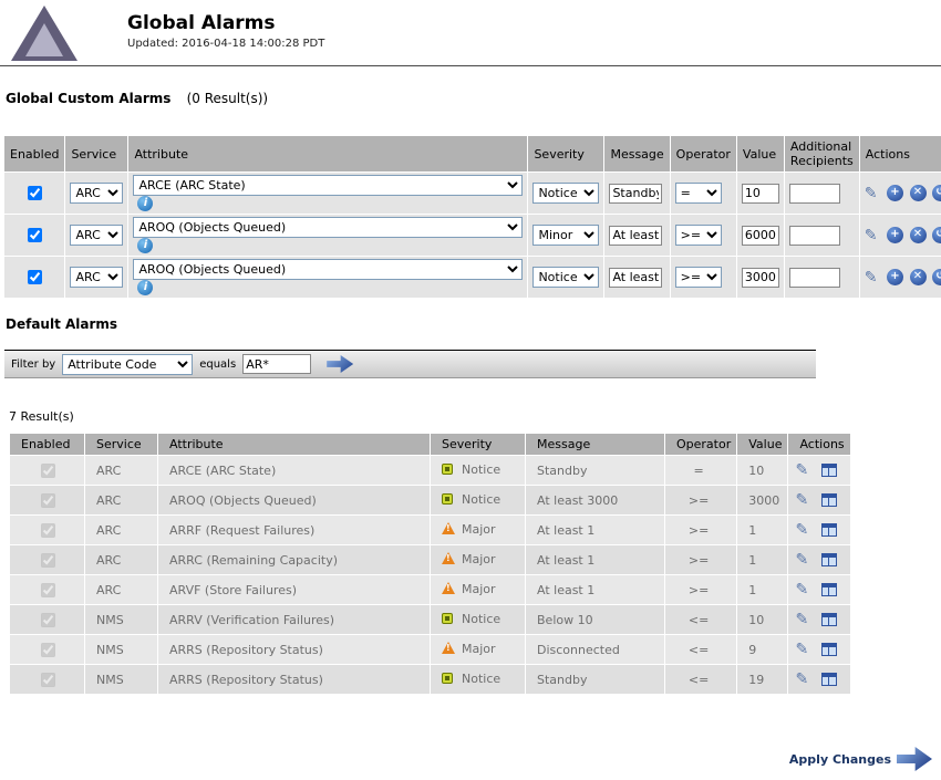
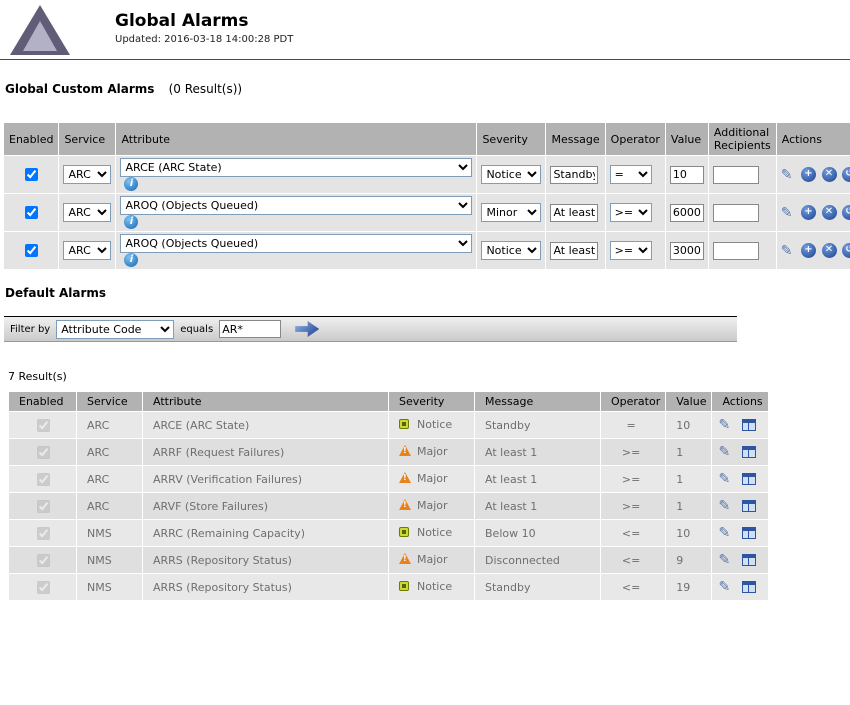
  Global Alarms
- Updated: 2016-04-18 14:00:28 PDT
+ Updated: 2016-03-18 14:00:28 PDT
  Global Custom Alarms (0 Result(s))
  Enabled	Service	Attribute	Severity	Message	Operator	Value	Additional Recipients	Actions
  	ARC	ARCE (ARC State) i	Notice	Standb	=	10		✎ + ✕ ↺
  	ARC	AROQ (Objects Queued) i	Minor	At least	>=	6000		✎ + ✕ ↺
  	ARC	AROQ (Objects Queued) i	Notice	At least	>=	3000		✎ + ✕ ↺
  Default Alarms
  Filter by
  Attribute Code
  equals
  AR*
  7 Result(s)
  Enabled	Service	Attribute	Severity	Message	Operator	Value	Actions
  	ARC	ARCE (ARC State)	Notice	Standby	=	10	✎
- 	ARC	AROQ (Objects Queued)	Notice	At least 3000	>=	3000	✎
  	ARC	ARRF (Request Failures)	Major	At least 1	>=	1	✎
- 	ARC	ARRC (Remaining Capacity)	Major	At least 1	>=	1	✎
+ 	ARC	ARRV (Verification Failures)	Major	At least 1	>=	1	✎
  	ARC	ARVF (Store Failures)	Major	At least 1	>=	1	✎
- 	NMS	ARRV (Verification Failures)	Notice	Below 10	<=	10	✎
+ 	NMS	ARRC (Remaining Capacity)	Notice	Below 10	<=	10	✎
  	NMS	ARRS (Repository Status)	Major	Disconnected	<=	9	✎
  	NMS	ARRS (Repository Status)	Notice	Standby	<=	19	✎
- Apply Changes
